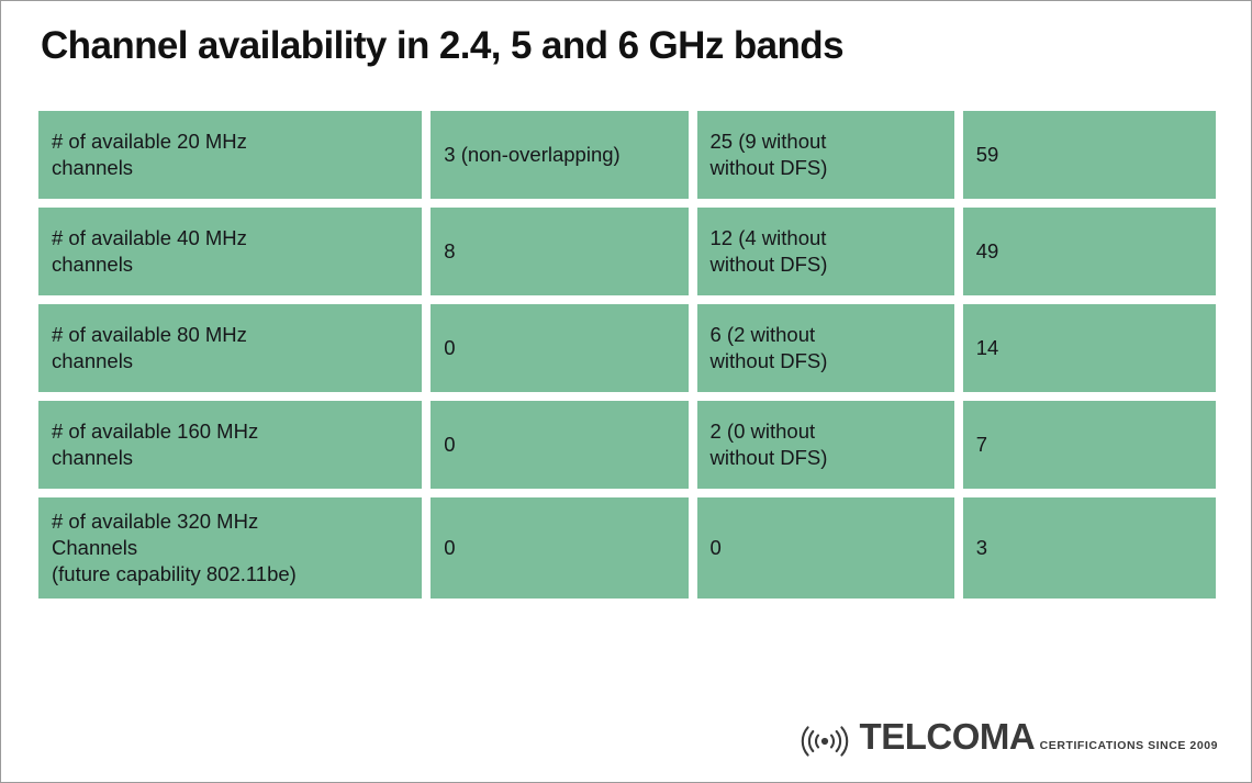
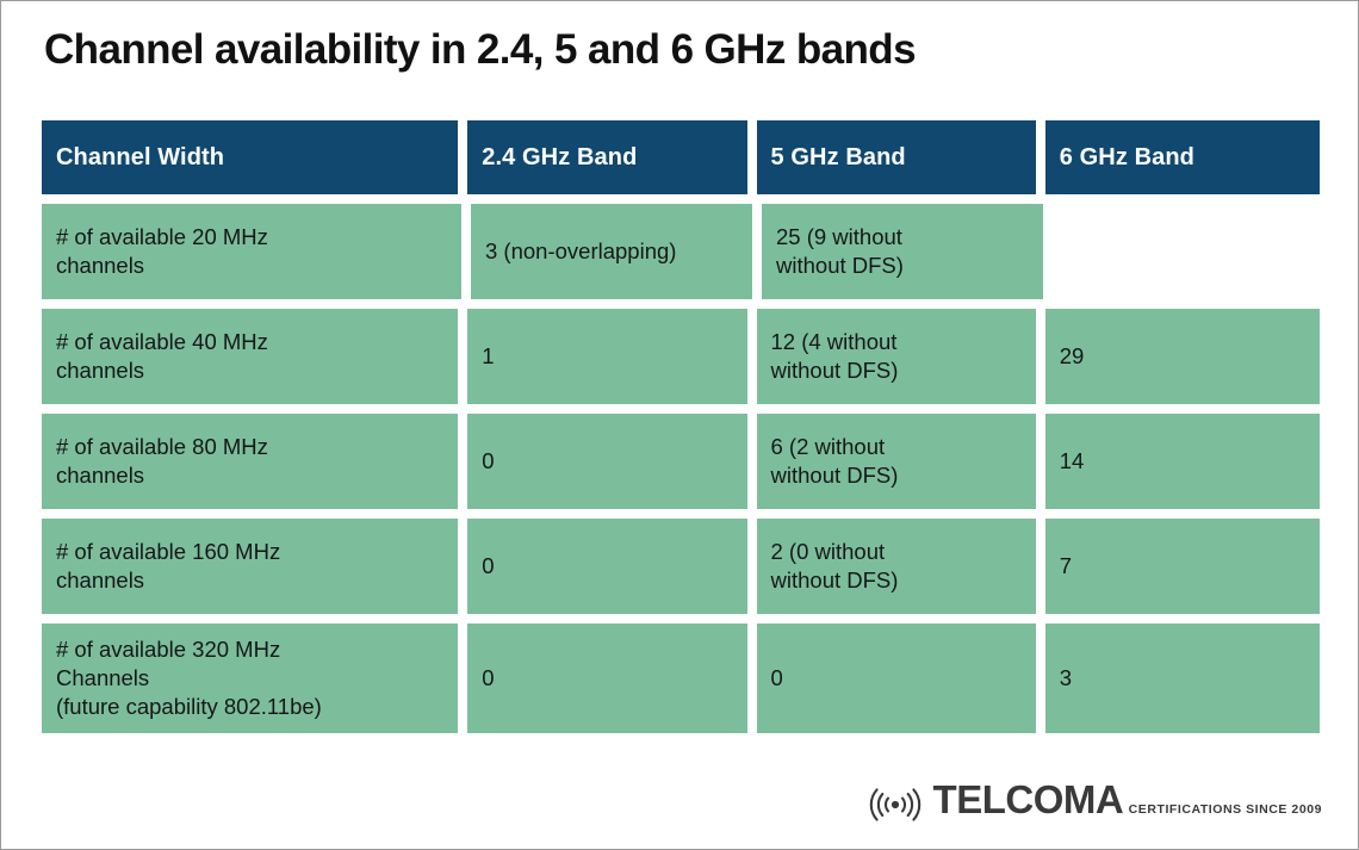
  Channel availability in 2.4, 5 and 6 GHz bands
+ Channel Width
+ 2.4 GHz Band
+ 5 GHz Band
+ 6 GHz Band
  # of available 20 MHz
  channels
  3 (non-overlapping)
  25 (9 without
  without DFS)
- 59
  # of available 40 MHz
  channels
- 8
+ 1
  12 (4 without
  without DFS)
- 49
+ 29
  # of available 80 MHz
  channels
  0
  6 (2 without
  without DFS)
  14
  # of available 160 MHz
  channels
  0
  2 (0 without
  without DFS)
  7
  # of available 320 MHz
  Channels
  (future capability 802.11be)
  0
  0
  3
  TELCOMA CERTIFICATIONS SINCE 2009
